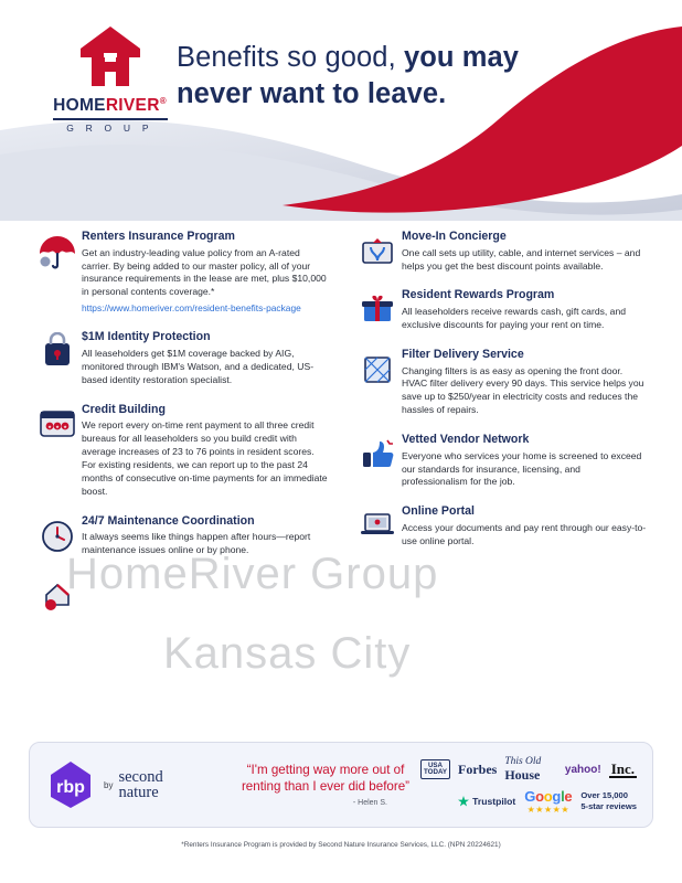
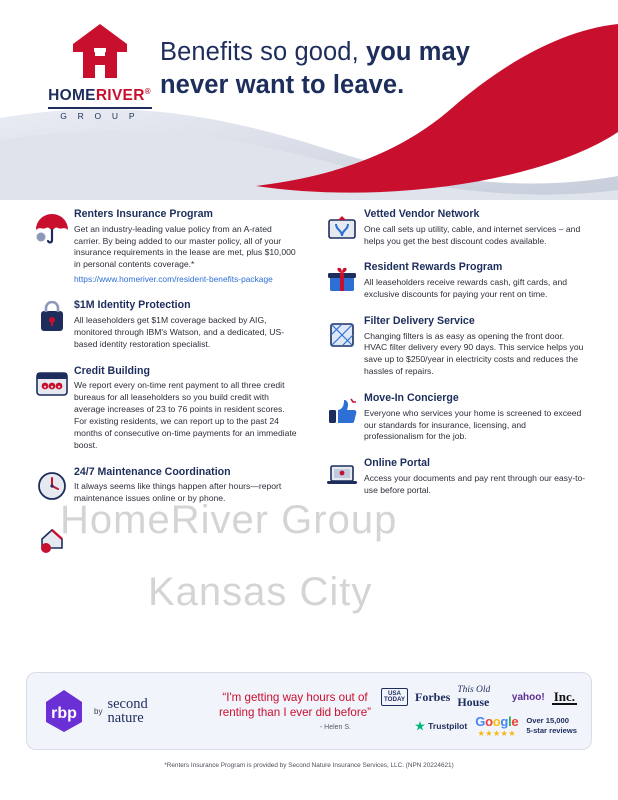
  HOMERIVER®
  G R O U P
  Benefits so good, you may
  never want to leave.
  Renters Insurance Program
  Get an industry-leading value policy from an A-rated carrier. By being added to our master policy, all of your insurance requirements in the lease are met, plus $10,000 in personal contents coverage.*
  https://www.homeriver.com/resident-benefits-package
  $1M Identity Protection
  All leaseholders get $1M coverage backed by AIG, monitored through IBM's Watson, and a dedicated, US-based identity restoration specialist.
  Credit Building
  We report every on-time rent payment to all three credit bureaus for all leaseholders so you build credit with average increases of 23 to 76 points in resident scores. For existing residents, we can report up to the past 24 months of consecutive on-time payments for an immediate boost.
  24/7 Maintenance Coordination
  It always seems like things happen after hours—report maintenance issues online or by phone.
- Move-In Concierge
+ Vetted Vendor Network
- One call sets up utility, cable, and internet services – and helps you get the best discount points available.
+ One call sets up utility, cable, and internet services – and helps you get the best discount codes available.
  Resident Rewards Program
  All leaseholders receive rewards cash, gift cards, and exclusive discounts for paying your rent on time.
  Filter Delivery Service
  Changing filters is as easy as opening the front door. HVAC filter delivery every 90 days. This service helps you save up to $250/year in electricity costs and reduces the hassles of repairs.
- Vetted Vendor Network
+ Move-In Concierge
  Everyone who services your home is screened to exceed our standards for insurance, licensing, and professionalism for the job.
  Online Portal
- Access your documents and pay rent through our easy-to-use online portal.
+ Access your documents and pay rent through our easy-to-use before portal.
  HomeRiver Group
  Kansas City
  rbp
  by
  second
  nature
- “I'm getting way more out of renting than I ever did before”
+ “I'm getting way hours out of renting than I ever did before”
  Forbes
  This Old House
  yahoo!
  Inc.
  Trustpilot
  Google
  ★★★★★
  Over 15,000
  5-star reviews
